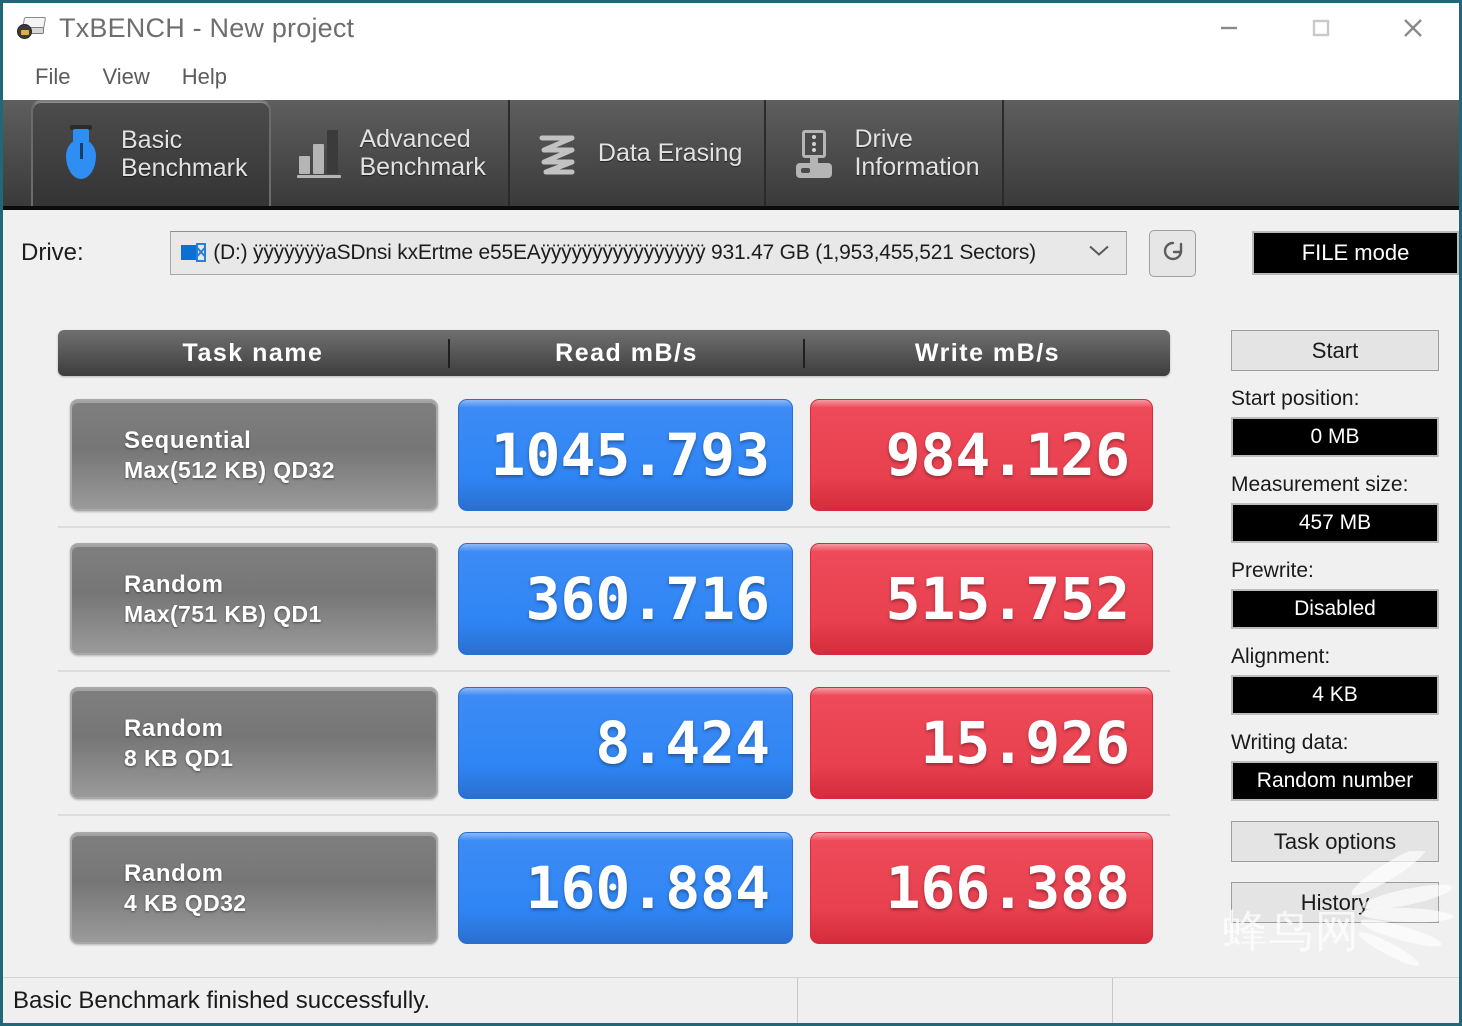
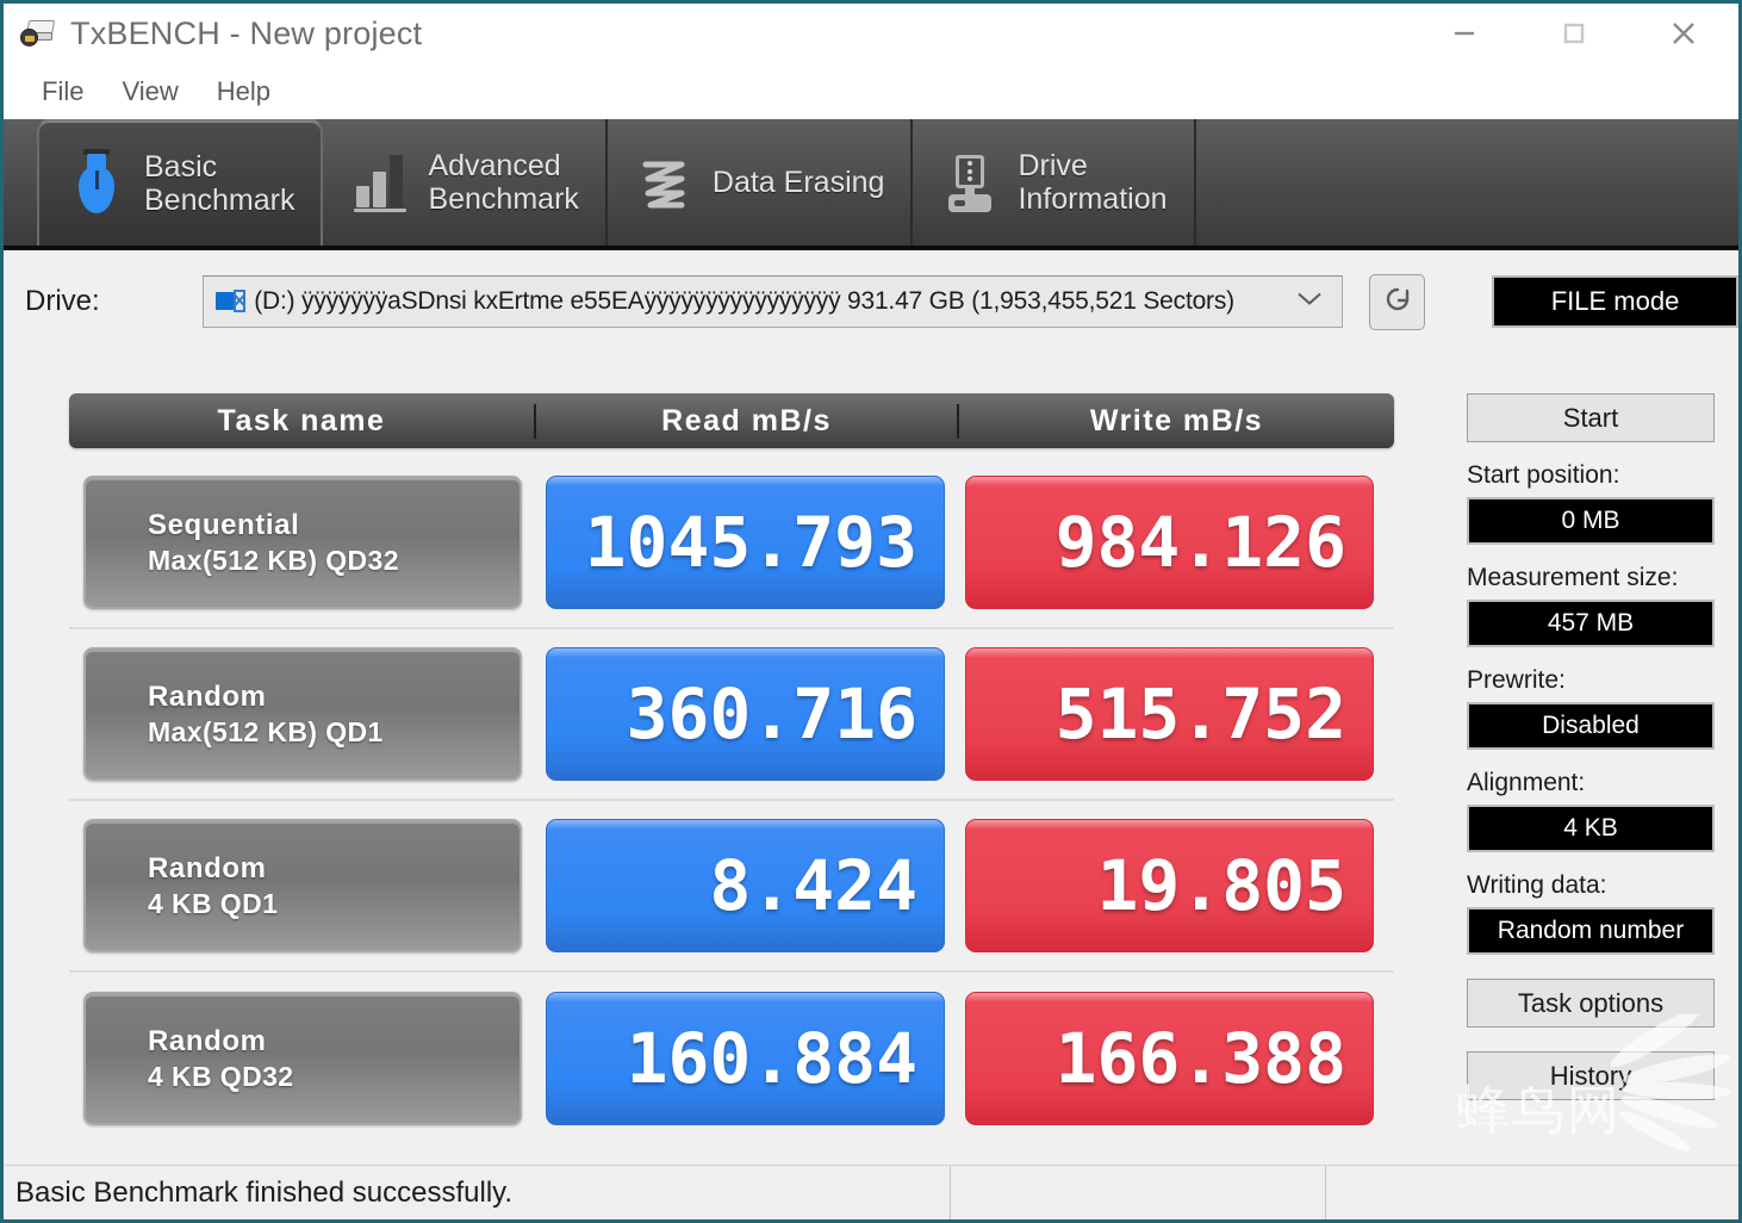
  TxBENCH - New project
  File
  View
  Help
  Basic
  Benchmark
  Advanced
  Benchmark
  Data Erasing
  Drive
  Information
  Drive:
  (D:) ÿÿÿÿÿÿÿaSDnsi kxErtme e55EAÿÿÿÿÿÿÿÿÿÿÿÿÿÿÿÿ 931.47 GB (1,953,455,521 Sectors)
  FILE mode
  Task name
  Read mB/s
  Write mB/s
  Sequential
  Max(512 KB) QD32
  1045.793
  984.126
  Random
- Max(751 KB) QD1
+ Max(512 KB) QD1
  360.716
  515.752
  Random
- 8 KB QD1
+ 4 KB QD1
  8.424
- 15.926
+ 19.805
  Random
  4 KB QD32
  160.884
  166.388
  Start
  Start position:
  0 MB
  Measurement size:
  457 MB
  Prewrite:
  Disabled
  Alignment:
  4 KB
  Writing data:
  Random number
  Task options
  History
  蜂鸟网
  Basic Benchmark finished successfully.
